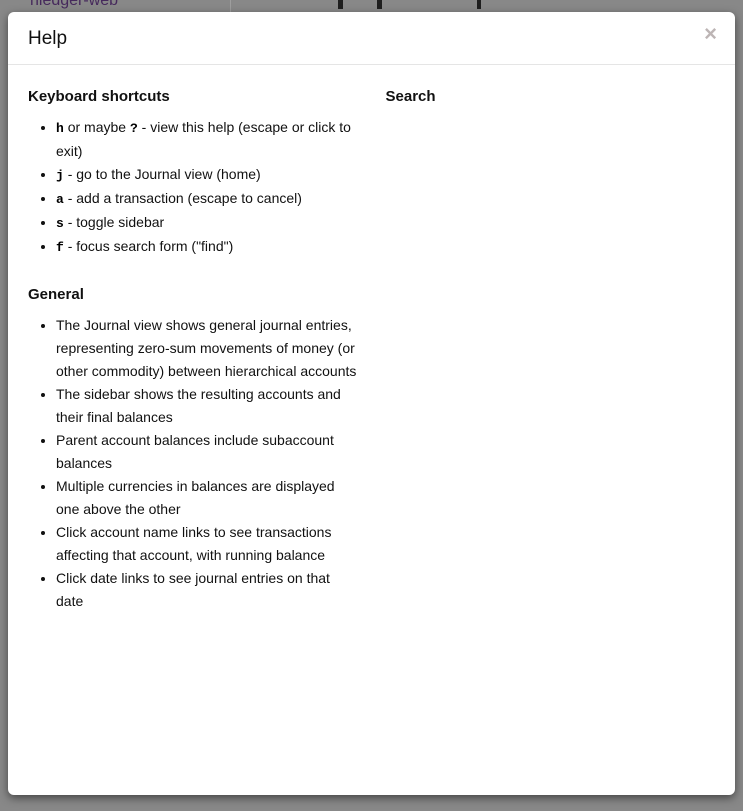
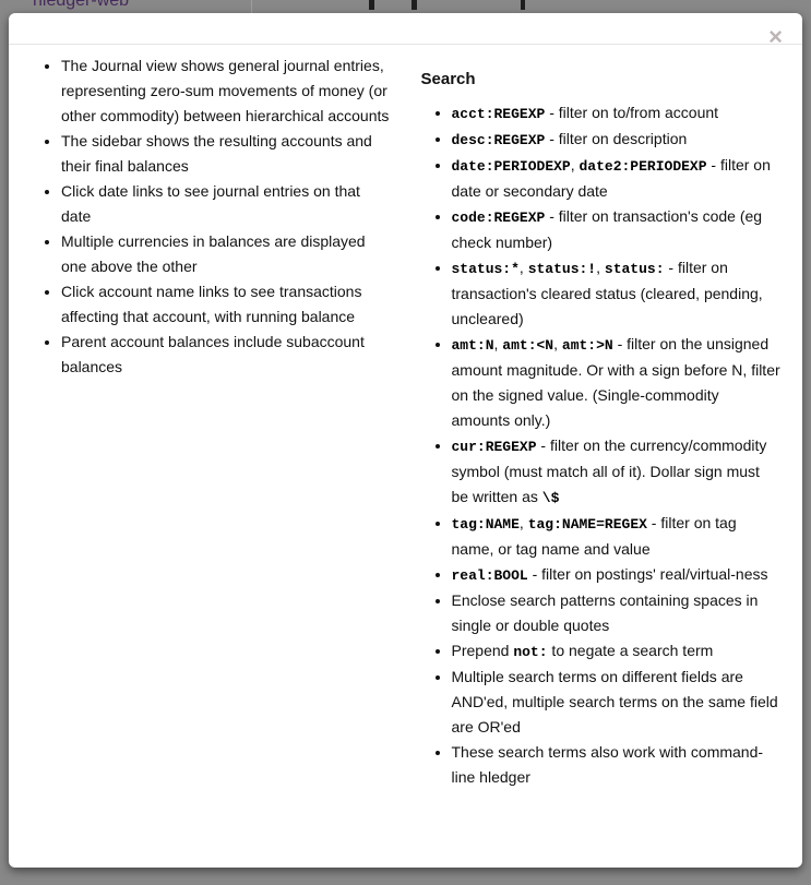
  hledger-web
  ×
- Help
- Keyboard shortcuts
- h or maybe ? - view this help (escape or click to exit)
- j - go to the Journal view (home)
- a - add a transaction (escape to cancel)
- s - toggle sidebar
- f - focus search form ("find")
- General
  The Journal view shows general journal entries, representing zero-sum movements of money (or other commodity) between hierarchical accounts
  The sidebar shows the resulting accounts and their final balances
- Parent account balances include subaccount balances
+ Click date links to see journal entries on that date
  Multiple currencies in balances are displayed one above the other
  Click account name links to see transactions affecting that account, with running balance
- Click date links to see journal entries on that date
+ Parent account balances include subaccount balances
  Search
+ acct:REGEXP - filter on to/from account
+ desc:REGEXP - filter on description
+ date:PERIODEXP, date2:PERIODEXP - filter on date or secondary date
+ code:REGEXP - filter on transaction's code (eg check number)
+ status:*, status:!, status: - filter on transaction's cleared status (cleared, pending, uncleared)
+ amt:N, amt:<N, amt:>N - filter on the unsigned amount magnitude. Or with a sign before N, filter on the signed value. (Single-commodity amounts only.)
+ cur:REGEXP - filter on the currency/commodity symbol (must match all of it). Dollar sign must be written as \$
+ tag:NAME, tag:NAME=REGEX - filter on tag name, or tag name and value
+ real:BOOL - filter on postings' real/virtual-ness
+ Enclose search patterns containing spaces in single or double quotes
+ Prepend not: to negate a search term
+ Multiple search terms on different fields are AND'ed, multiple search terms on the same field are OR'ed
+ These search terms also work with command-line hledger
